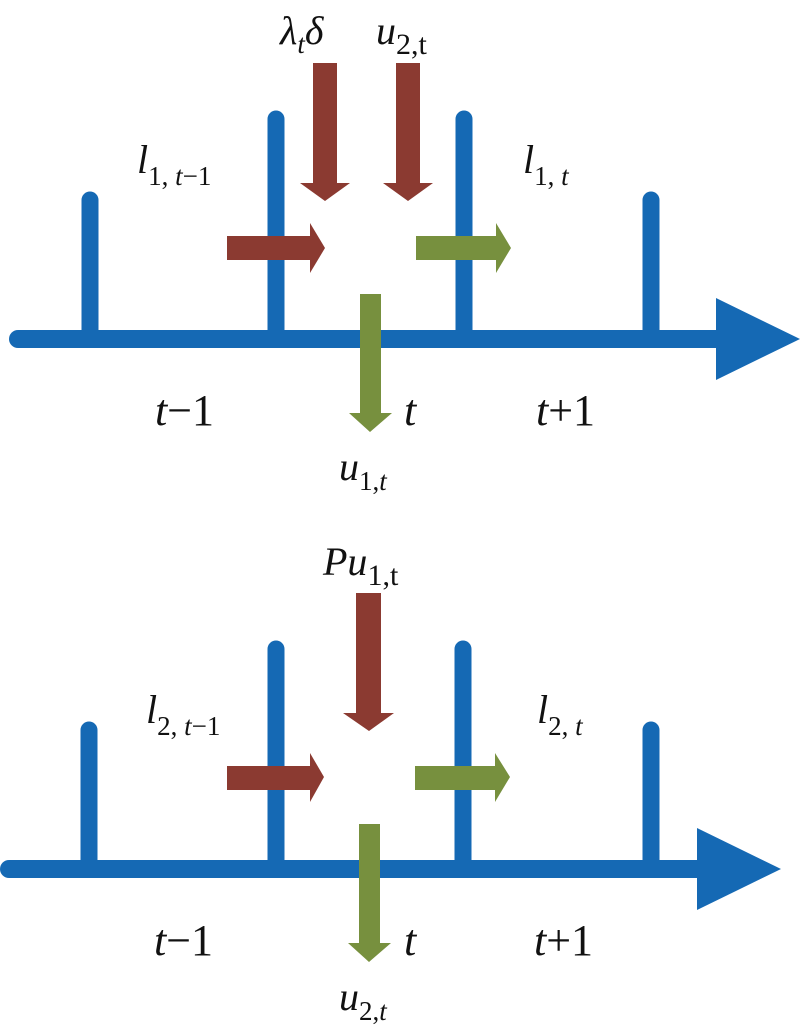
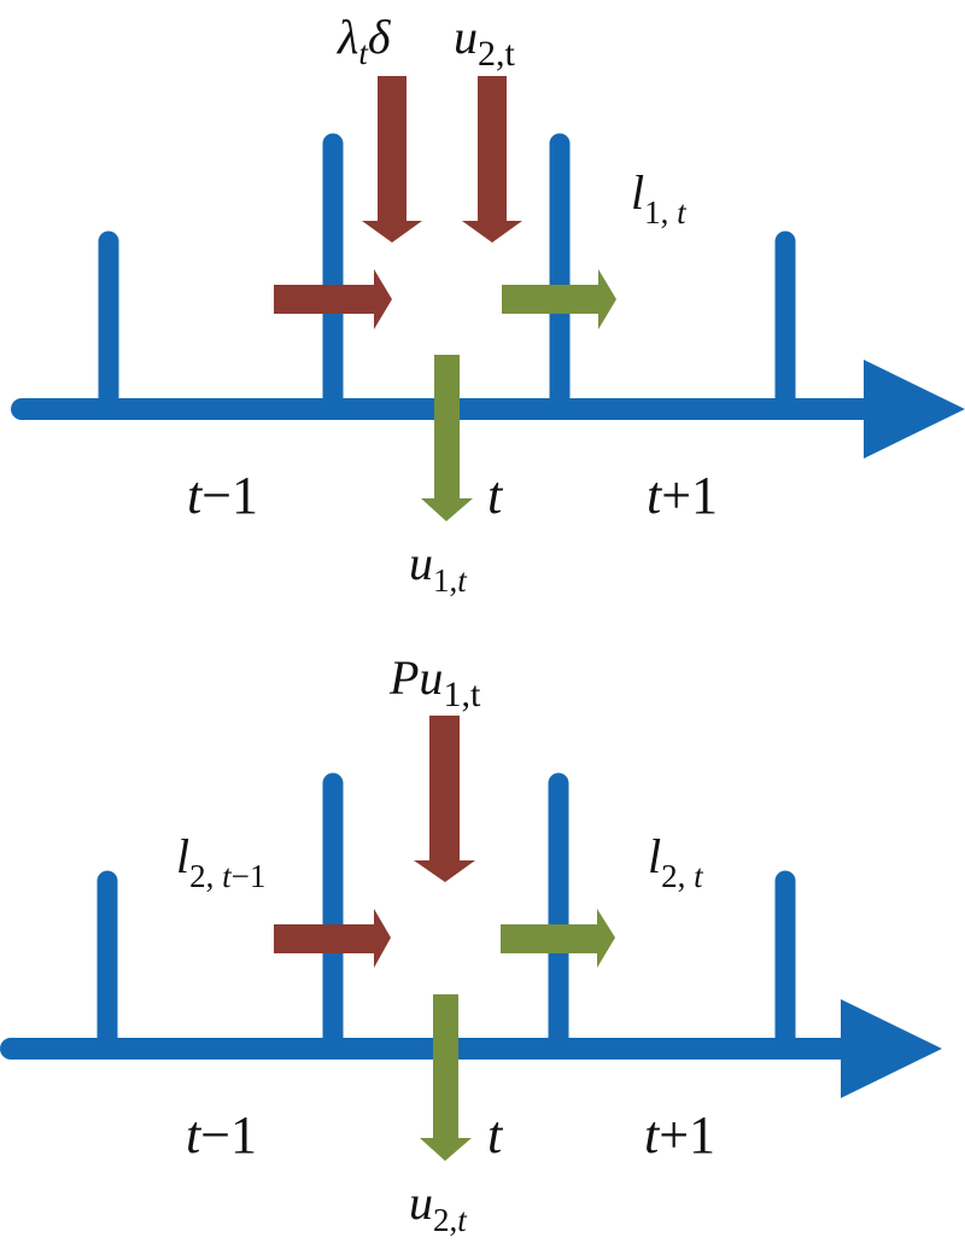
  λtδ
  u2,t
- l1, t−1
  l1, t
  u1,t
  t−1
  t
  t+1
  Pu1,t
  l2, t−1
  l2, t
  u2,t
  t−1
  t
  t+1
